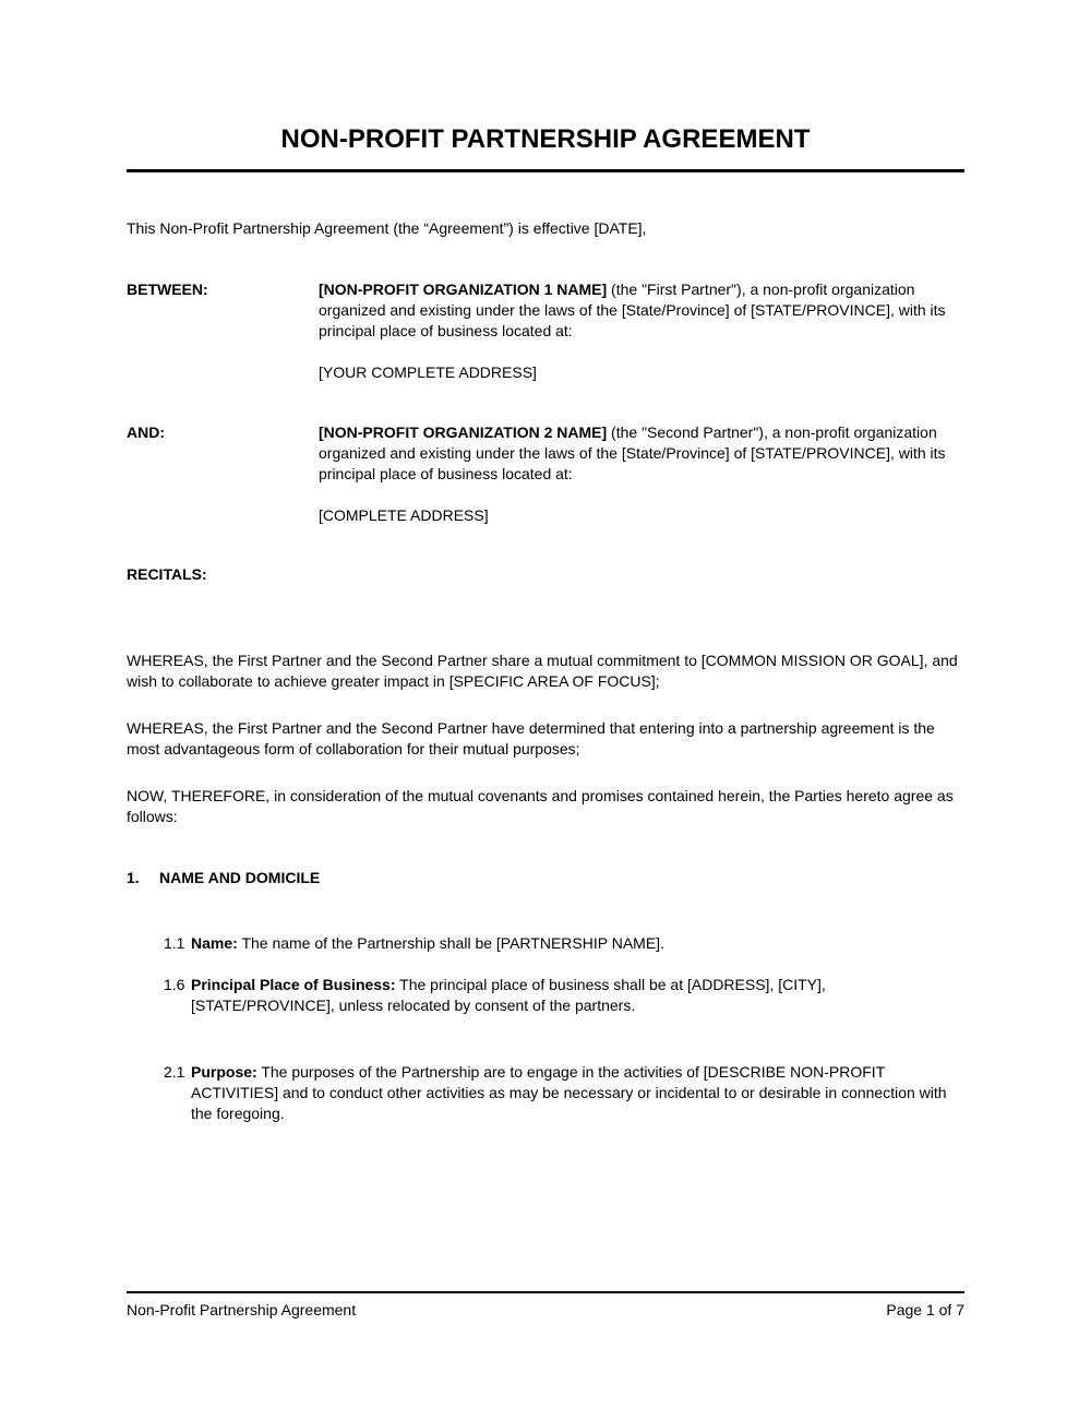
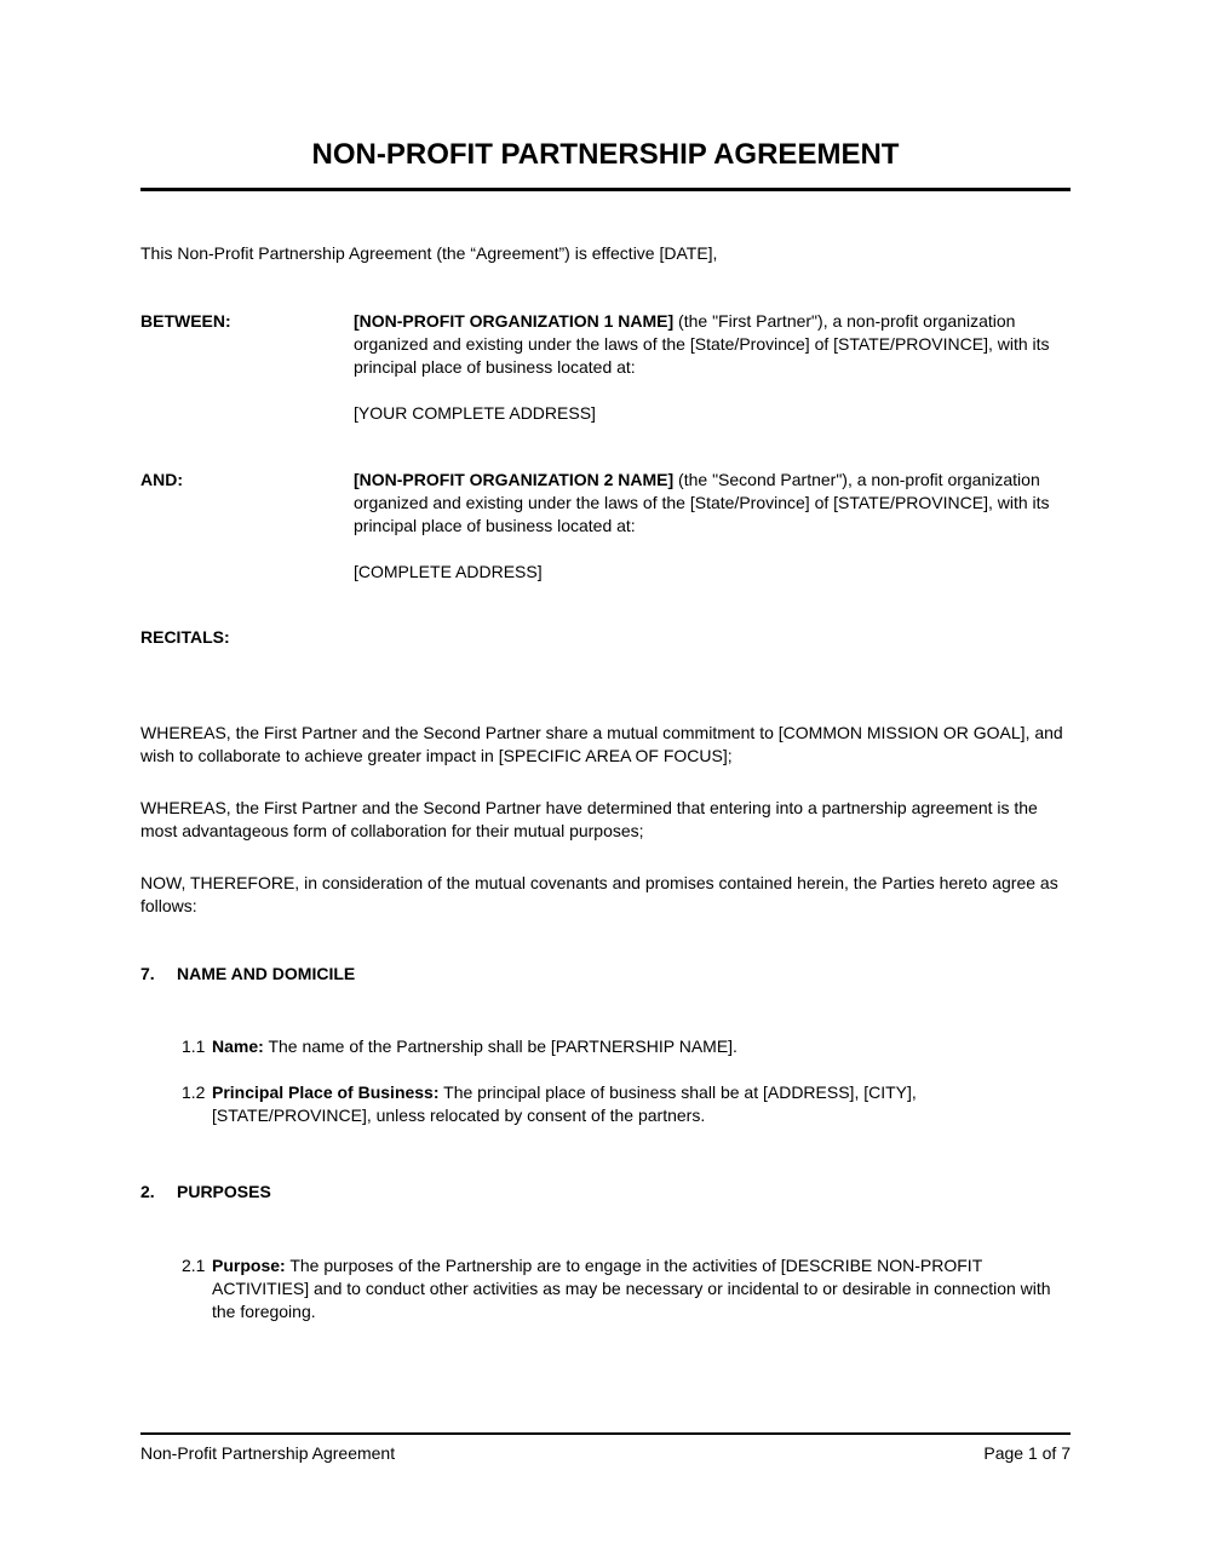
  NON-PROFIT PARTNERSHIP AGREEMENT
  This Non-Profit Partnership Agreement (the “Agreement”) is effective [DATE],
  BETWEEN:
  [NON-PROFIT ORGANIZATION 1 NAME] (the "First Partner"), a non-profit organization organized and existing under the laws of the [State/Province] of [STATE/PROVINCE], with its principal place of business located at:
  [YOUR COMPLETE ADDRESS]
  AND:
  [NON-PROFIT ORGANIZATION 2 NAME] (the "Second Partner"), a non-profit organization organized and existing under the laws of the [State/Province] of [STATE/PROVINCE], with its principal place of business located at:
  [COMPLETE ADDRESS]
  RECITALS:
  WHEREAS, the First Partner and the Second Partner share a mutual commitment to [COMMON MISSION OR GOAL], and wish to collaborate to achieve greater impact in [SPECIFIC AREA OF FOCUS];
  WHEREAS, the First Partner and the Second Partner have determined that entering into a partnership agreement is the most advantageous form of collaboration for their mutual purposes;
  NOW, THEREFORE, in consideration of the mutual covenants and promises contained herein, the Parties hereto agree as follows:
- 1.
+ 7.
  NAME AND DOMICILE
  1.1
  Name: The name of the Partnership shall be [PARTNERSHIP NAME].
- 1.6
+ 1.2
  Principal Place of Business: The principal place of business shall be at [ADDRESS], [CITY], [STATE/PROVINCE], unless relocated by consent of the partners.
+ 2.
+ PURPOSES
  2.1
  Purpose: The purposes of the Partnership are to engage in the activities of [DESCRIBE NON-PROFIT ACTIVITIES] and to conduct other activities as may be necessary or incidental to or desirable in connection with the foregoing.
  Non-Profit Partnership Agreement
  Page 1 of 7
